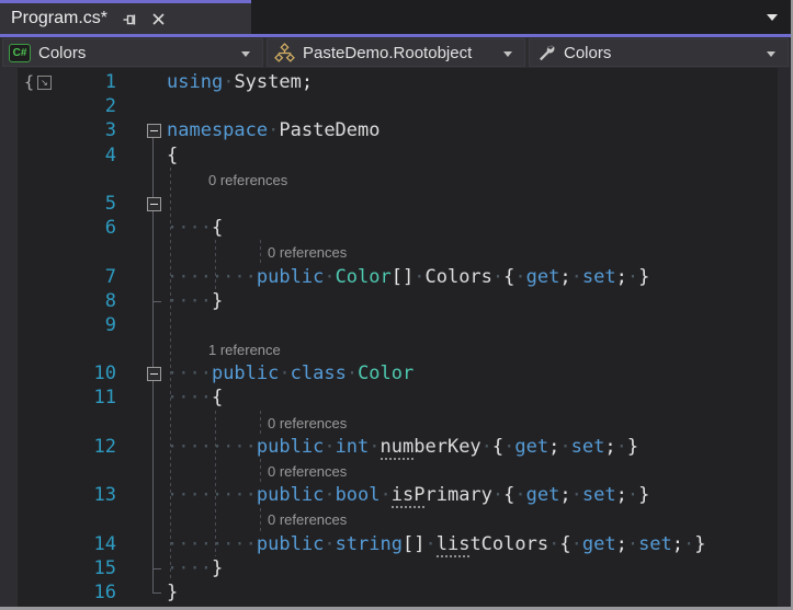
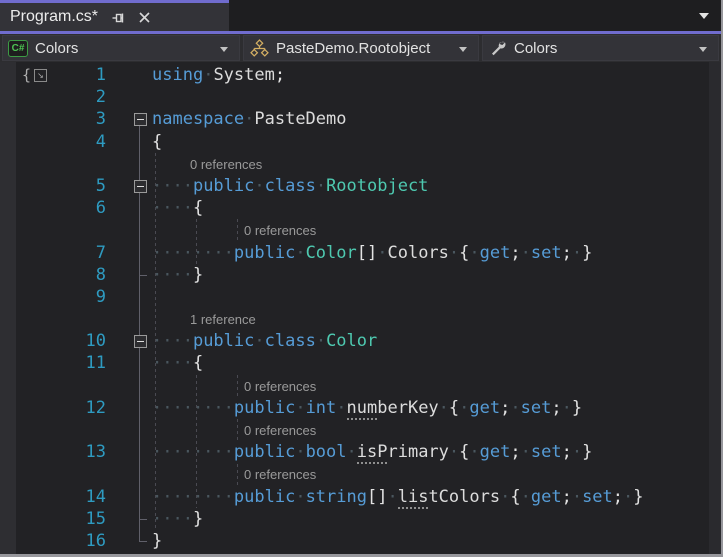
  Program.cs*
  C#
  Colors
  PasteDemo.Rootobject
  Colors
  {
  ↘
  1
  using·System;
  2
  3
  namespace·PasteDemo
  4
  {
  0 references
  5
+ ····public·class·Rootobject
  6
  ····{
  0 references
  7
  ········public·Color[]·Colors·{·get;·set;·}
  8
  ····}
  9
  1 reference
  10
  ····public·class·Color
  11
  ····{
  0 references
  12
  ········public·int·numberKey·{·get;·set;·}
  0 references
  13
  ········public·bool·isPrimary·{·get;·set;·}
  0 references
  14
  ········public·string[]·listColors·{·get;·set;·}
  15
  ····}
  16
  }
